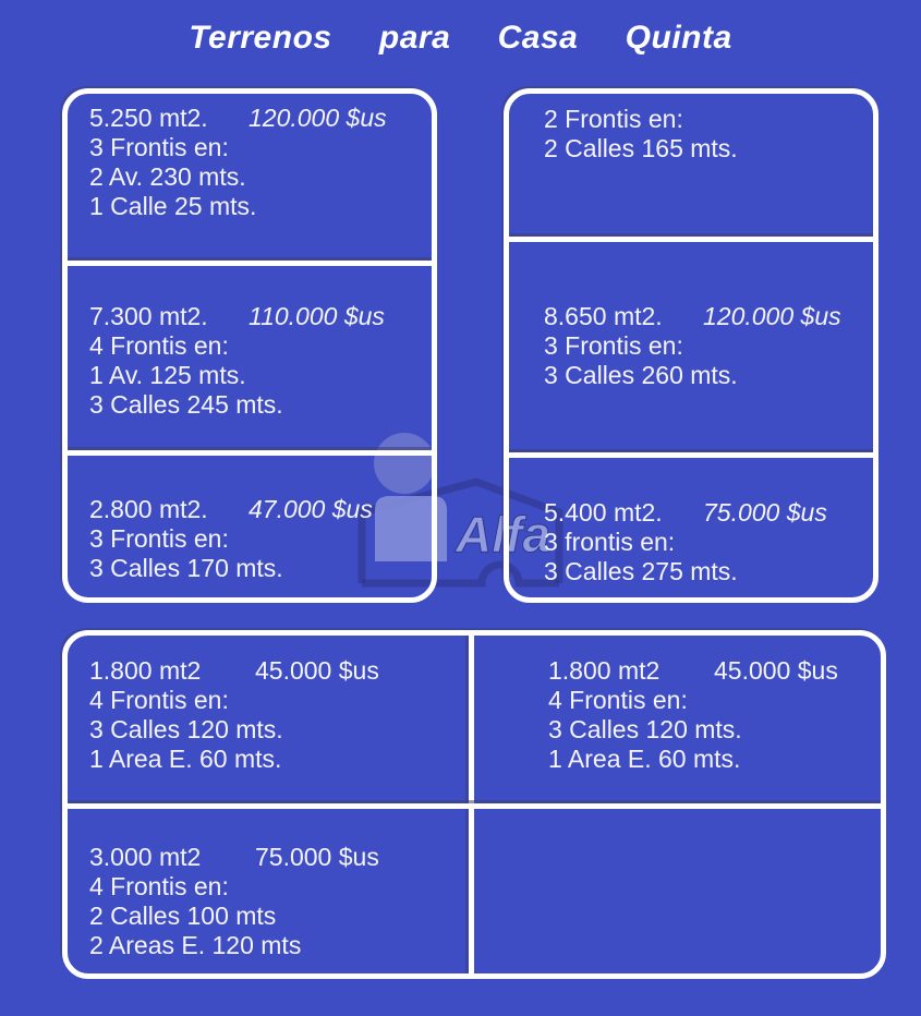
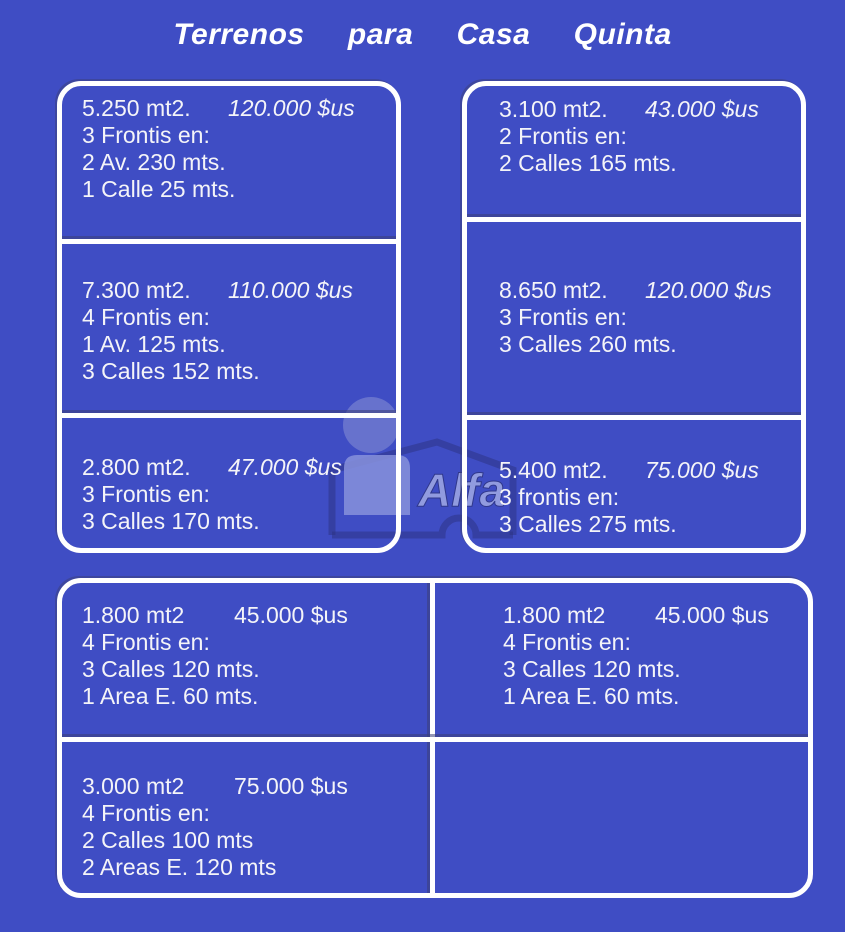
  Terrenos para Casa Quinta
  Alfa
  5.250 mt2. 120.000 $us
  3 Frontis en:
  2 Av. 230 mts.
  1 Calle 25 mts.
  7.300 mt2. 110.000 $us
  4 Frontis en:
  1 Av. 125 mts.
- 3 Calles 245 mts.
+ 3 Calles 152 mts.
  2.800 mt2. 47.000 $us
  3 Frontis en:
  3 Calles 170 mts.
+ 3.100 mt2. 43.000 $us
  2 Frontis en:
  2 Calles 165 mts.
  8.650 mt2. 120.000 $us
  3 Frontis en:
  3 Calles 260 mts.
  5.400 mt2. 75.000 $us
  3 frontis en:
  3 Calles 275 mts.
  1.800 mt2 45.000 $us
  4 Frontis en:
  3 Calles 120 mts.
  1 Area E. 60 mts.
  1.800 mt2 45.000 $us
  4 Frontis en:
  3 Calles 120 mts.
  1 Area E. 60 mts.
  3.000 mt2 75.000 $us
  4 Frontis en:
  2 Calles 100 mts
  2 Areas E. 120 mts
